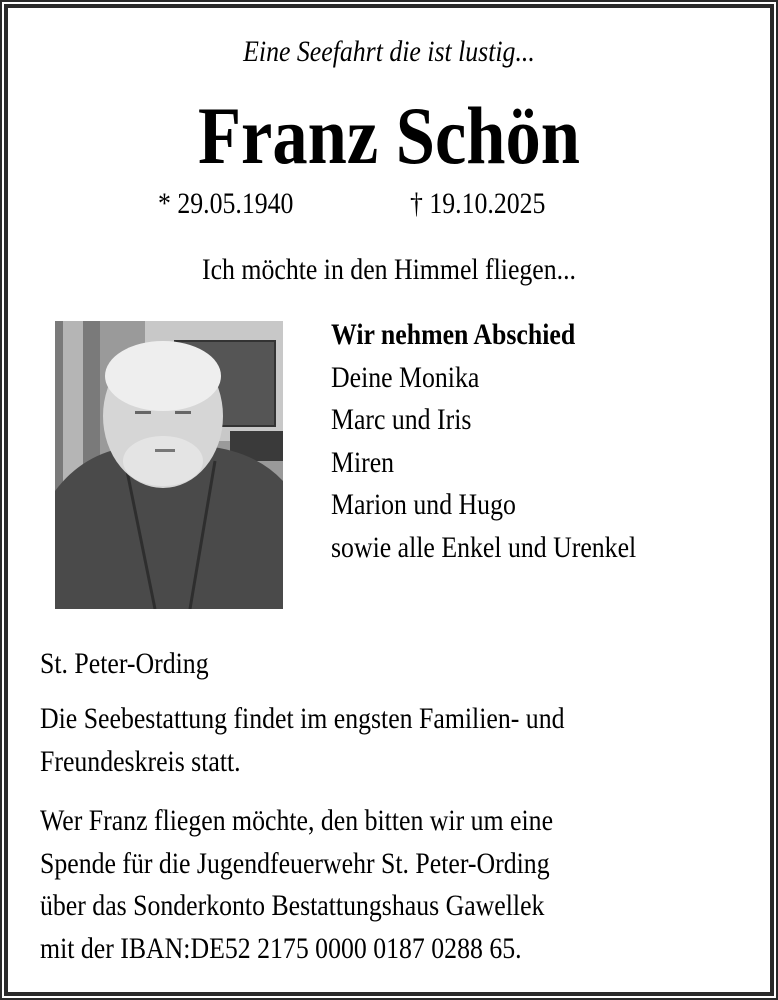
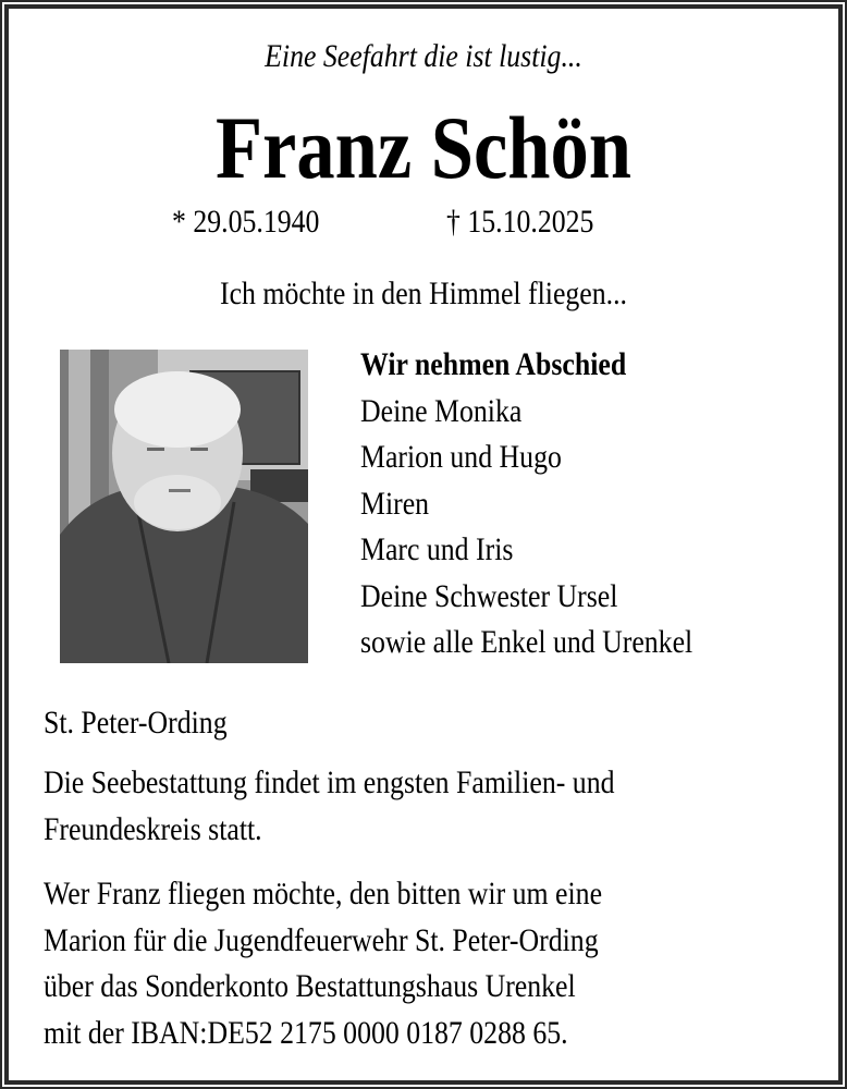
  Eine Seefahrt die ist lustig...
  Franz Schön
  * 29.05.1940
- † 19.10.2025
+ † 15.10.2025
  Ich möchte in den Himmel fliegen...
  Wir nehmen Abschied
  Deine Monika
- Marc und Iris
+ Marion und Hugo
  Miren
- Marion und Hugo
+ Marc und Iris
+ Deine Schwester Ursel
  sowie alle Enkel und Urenkel
  St. Peter-Ording
  Die Seebestattung findet im engsten Familien- und
  Freundeskreis statt.
  Wer Franz fliegen möchte, den bitten wir um eine
- Spende für die Jugendfeuerwehr St. Peter-Ording
+ Marion für die Jugendfeuerwehr St. Peter-Ording
- über das Sonderkonto Bestattungshaus Gawellek
+ über das Sonderkonto Bestattungshaus Urenkel
  mit der IBAN:DE52 2175 0000 0187 0288 65.
